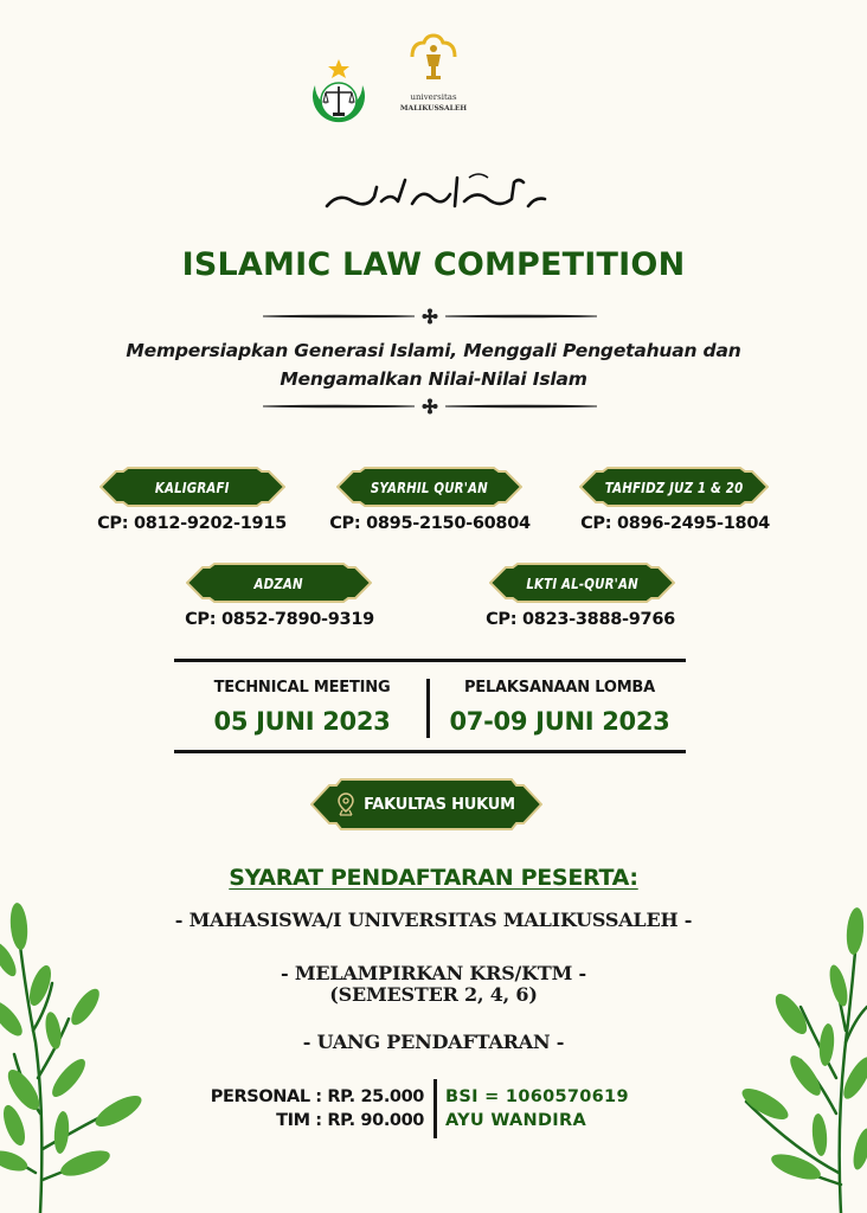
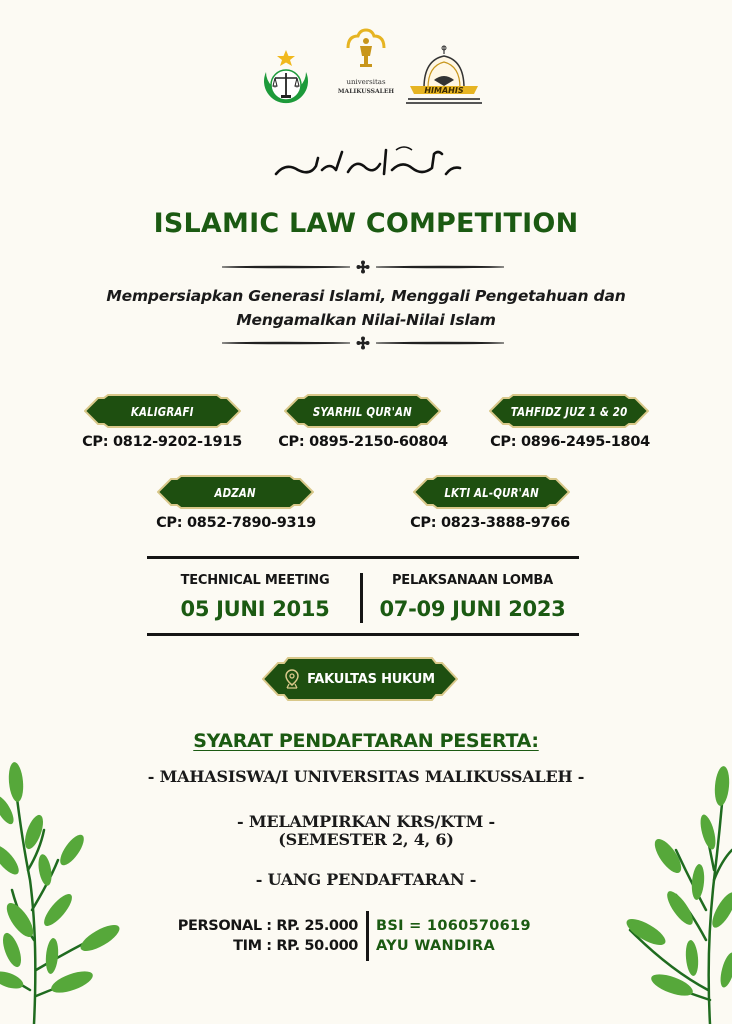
  universitas
+ HIMAHIS
  ISLAMIC LAW COMPETITION
  Mempersiapkan Generasi Islami, Menggali Pengetahuan dan
  Mengamalkan Nilai-Nilai Islam
  KALIGRAFI
  CP: 0812-9202-1915
  SYARHIL QUR'AN
  CP: 0895-2150-60804
  TAHFIDZ JUZ 1 & 20
  CP: 0896-2495-1804
  ADZAN
  CP: 0852-7890-9319
  LKTI AL-QUR'AN
  CP: 0823-3888-9766
  TECHNICAL MEETING
- 05 JUNI 2023
+ 05 JUNI 2015
  PELAKSANAAN LOMBA
  07-09 JUNI 2023
  FAKULTAS HUKUM
  SYARAT PENDAFTARAN PESERTA:
  - MAHASISWA/I UNIVERSITAS MALIKUSSALEH -
  - MELAMPIRKAN KRS/KTM -
  (SEMESTER 2, 4, 6)
  - UANG PENDAFTARAN -
  PERSONAL : RP. 25.000
- TIM : RP. 90.000
+ TIM : RP. 50.000
  BSI = 1060570619
  AYU WANDIRA
